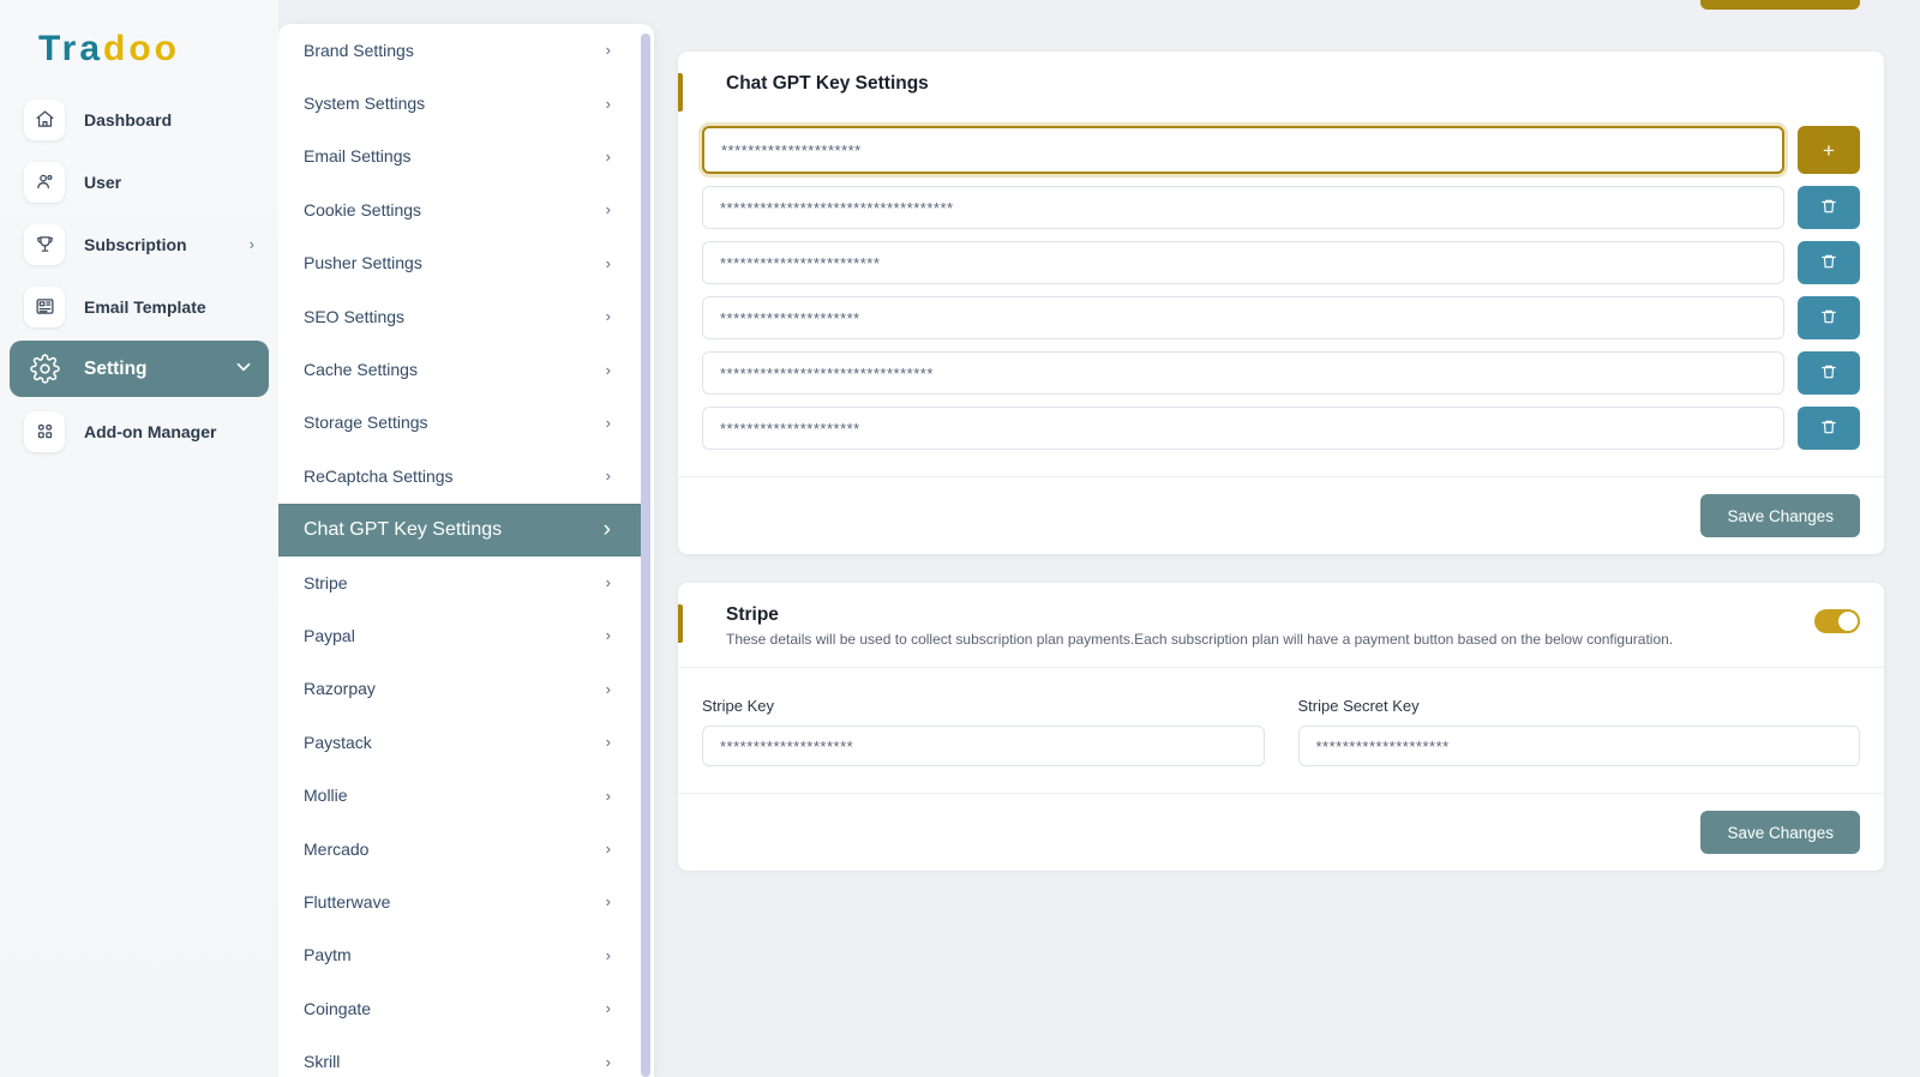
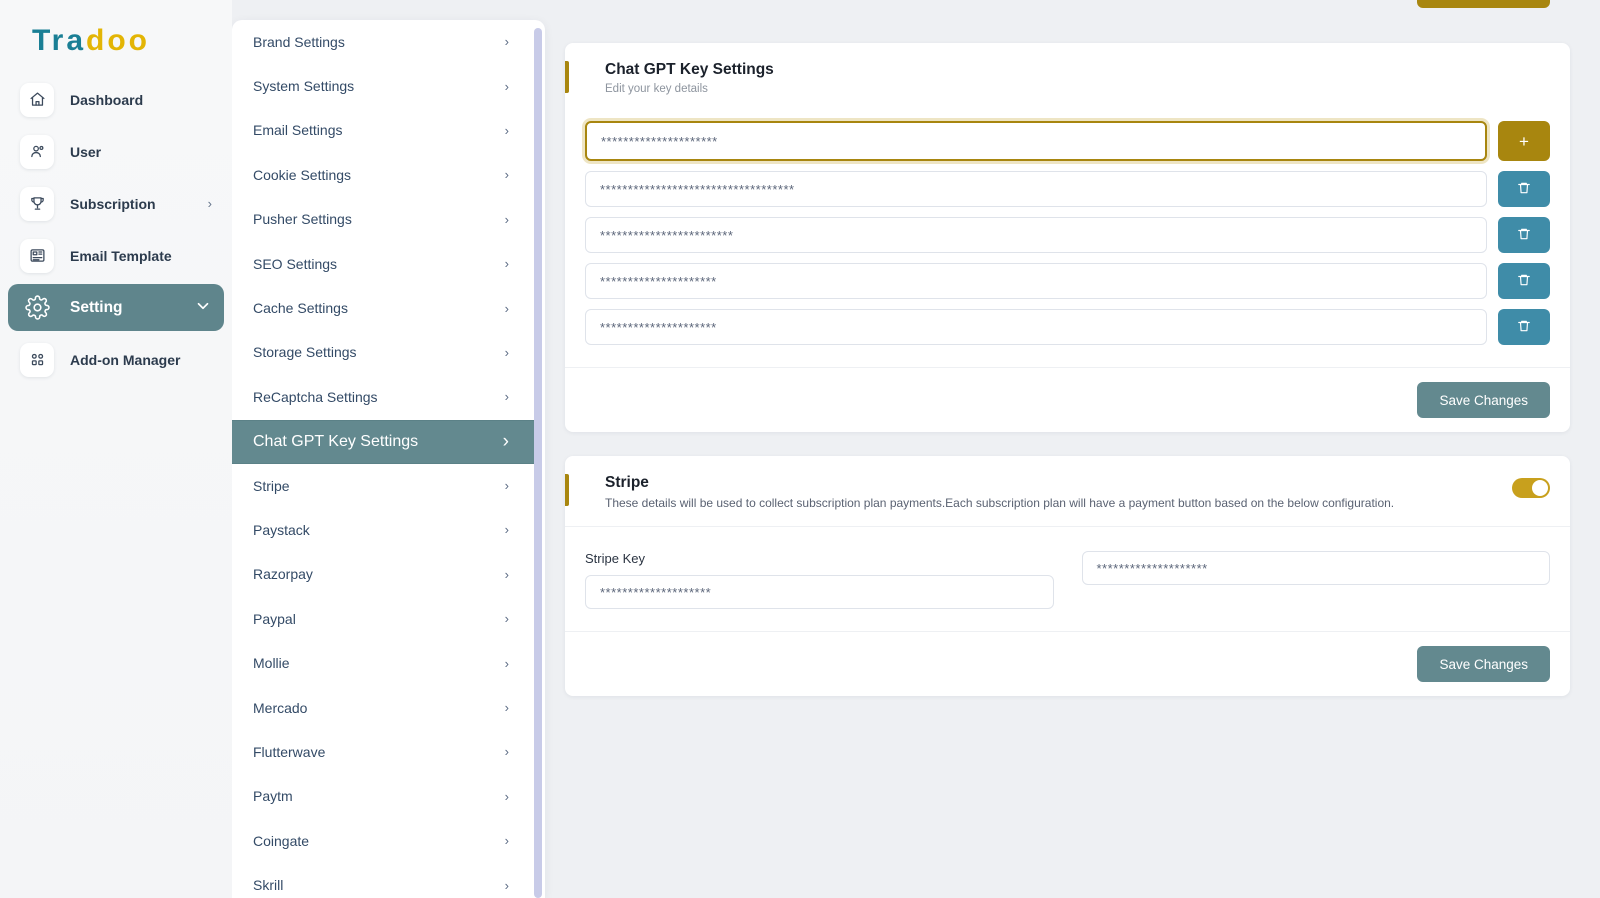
  Tradoo
  Dashboard
  User
  Subscription
  ›
  Email Template
  Setting
  Add-on Manager
  Brand Settings
  ›
  System Settings
  ›
  Email Settings
  ›
  Cookie Settings
  ›
  Pusher Settings
  ›
  SEO Settings
  ›
  Cache Settings
  ›
  Storage Settings
  ›
  ReCaptcha Settings
  ›
  Chat GPT Key Settings
  ›
  Stripe
  ›
- Paypal
+ Paystack
  ›
  Razorpay
  ›
- Paystack
+ Paypal
  ›
  Mollie
  ›
  Mercado
  ›
  Flutterwave
  ›
  Paytm
  ›
  Coingate
  ›
  Skrill
  ›
  Chat GPT Key Settings
+ Edit your key details
  *********************
  +
  ***********************************
  ************************
  *********************
- ********************************
  *********************
  Save Changes
  Stripe
  These details will be used to collect subscription plan payments.Each subscription plan will have a payment button based on the below configuration.
  Stripe Key
  ********************
- Stripe Secret Key
  ********************
  Save Changes
